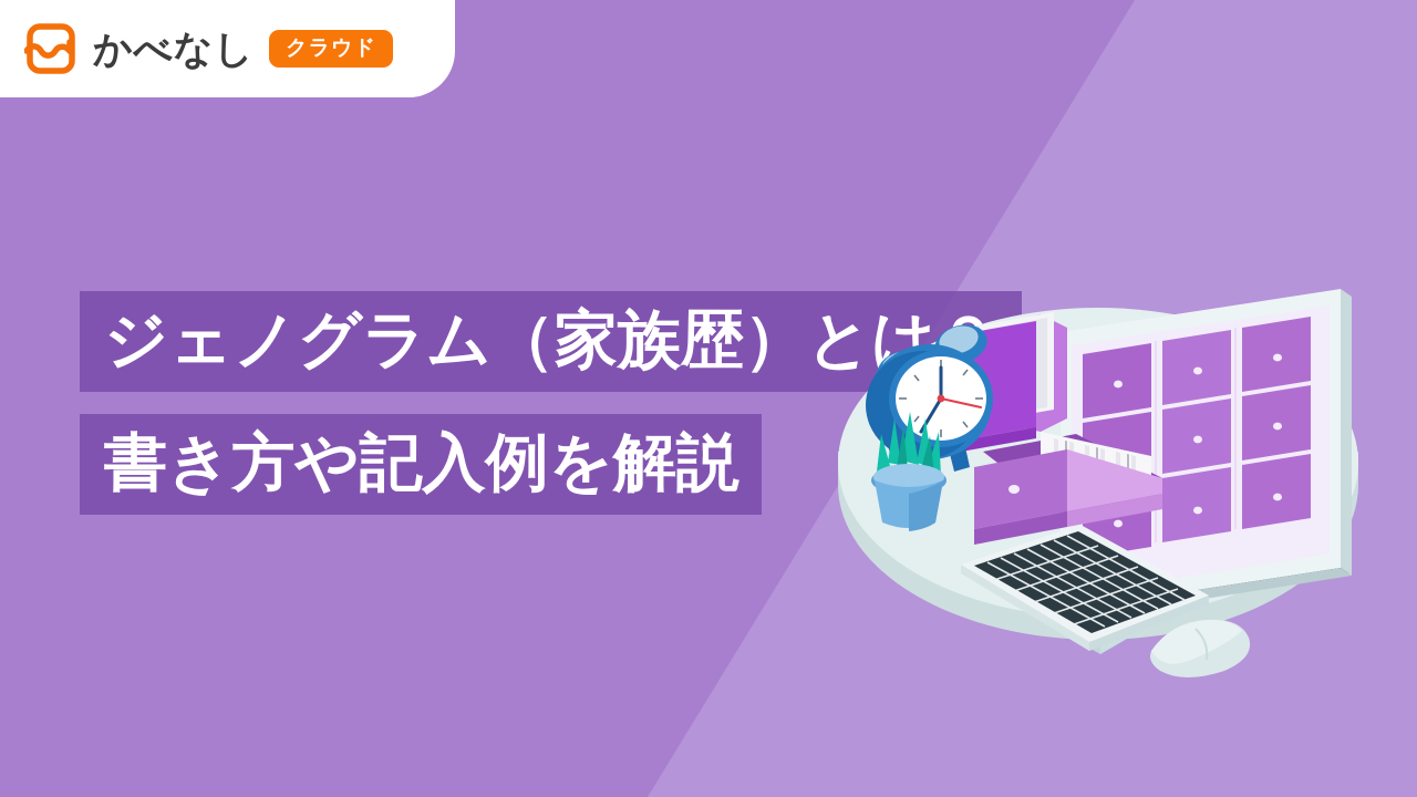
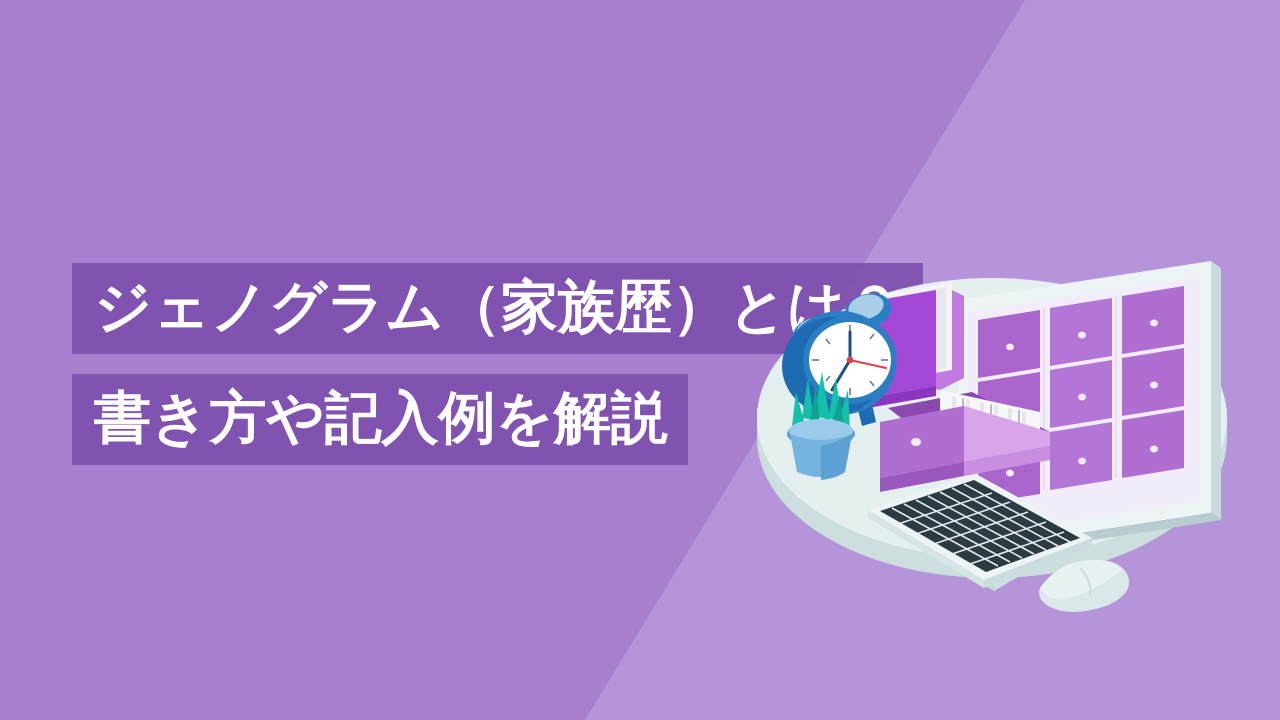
  ジェノグラム（家族歴）とは
  書き方や記入例を解説
- かべなし
- クラウド
